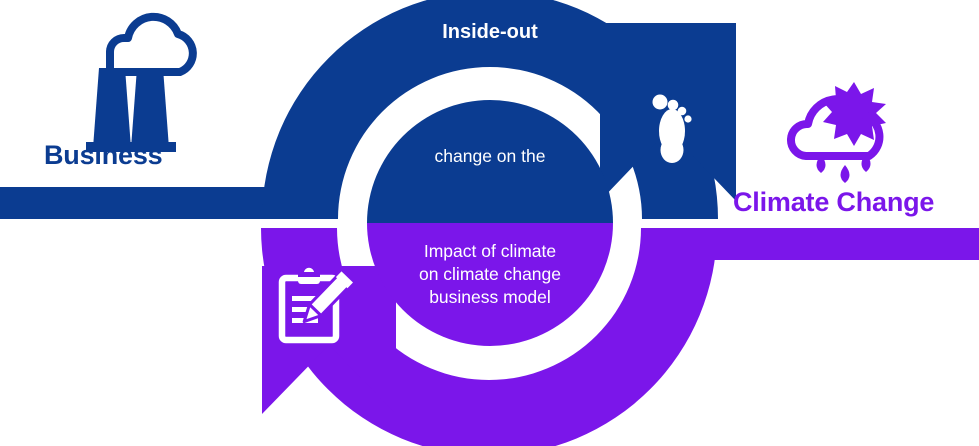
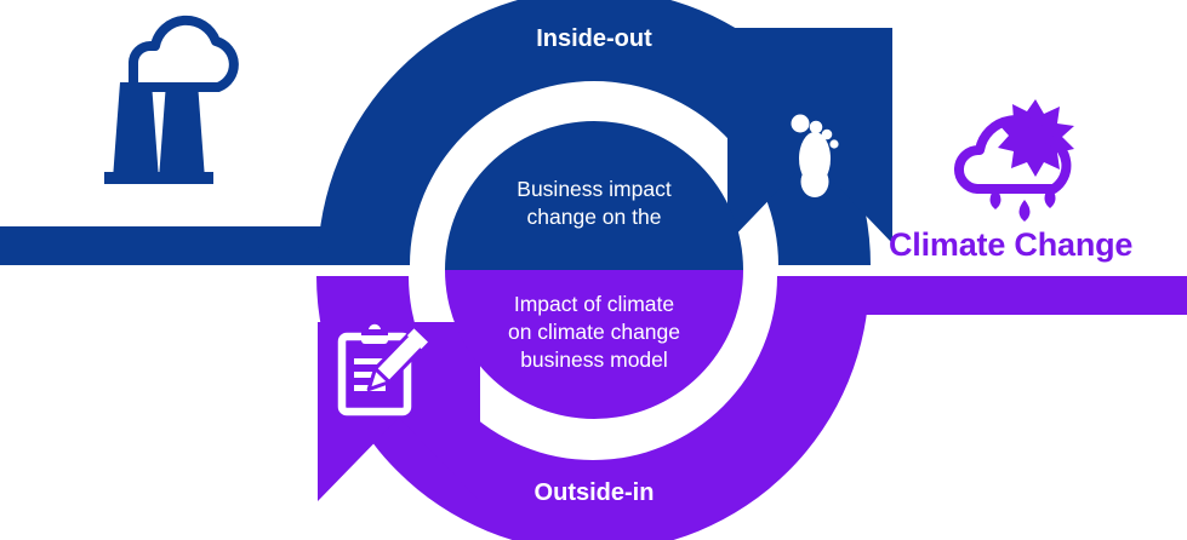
- Business
  Climate Change
  Inside-out
+ Outside-in
+ Business impact
  change on the
  Impact of climate
  on climate change
  business model
